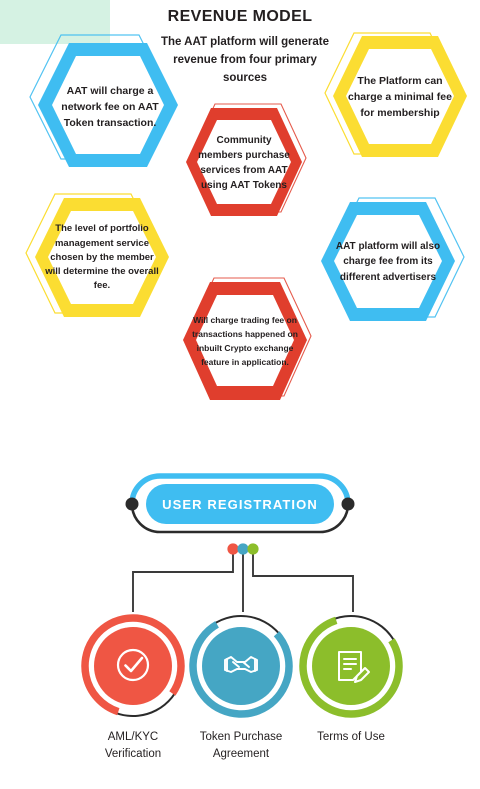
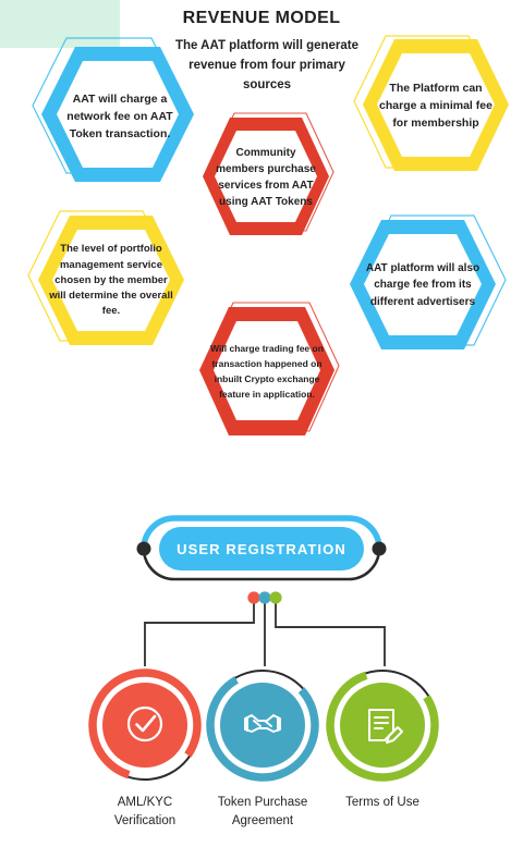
  REVENUE MODEL
  The AAT platform will generate revenue from four primary sources
  AAT will charge a network fee on AAT Token transaction.
  Community members purchase services from AAT using AAT Tokens
  The Platform can charge a minimal fee for membership
  The level of portfolio management service chosen by the member will determine the overall fee.
  AAT platform will also charge fee from its different advertisers
- Will charge trading fee on transactions happened on inbuilt Crypto exchange feature in application.
+ Will charge trading fee on transaction happened on inbuilt Crypto exchange feature in application.
  USER REGISTRATION
  AML/KYC Verification
  Token Purchase Agreement
  Terms of Use
